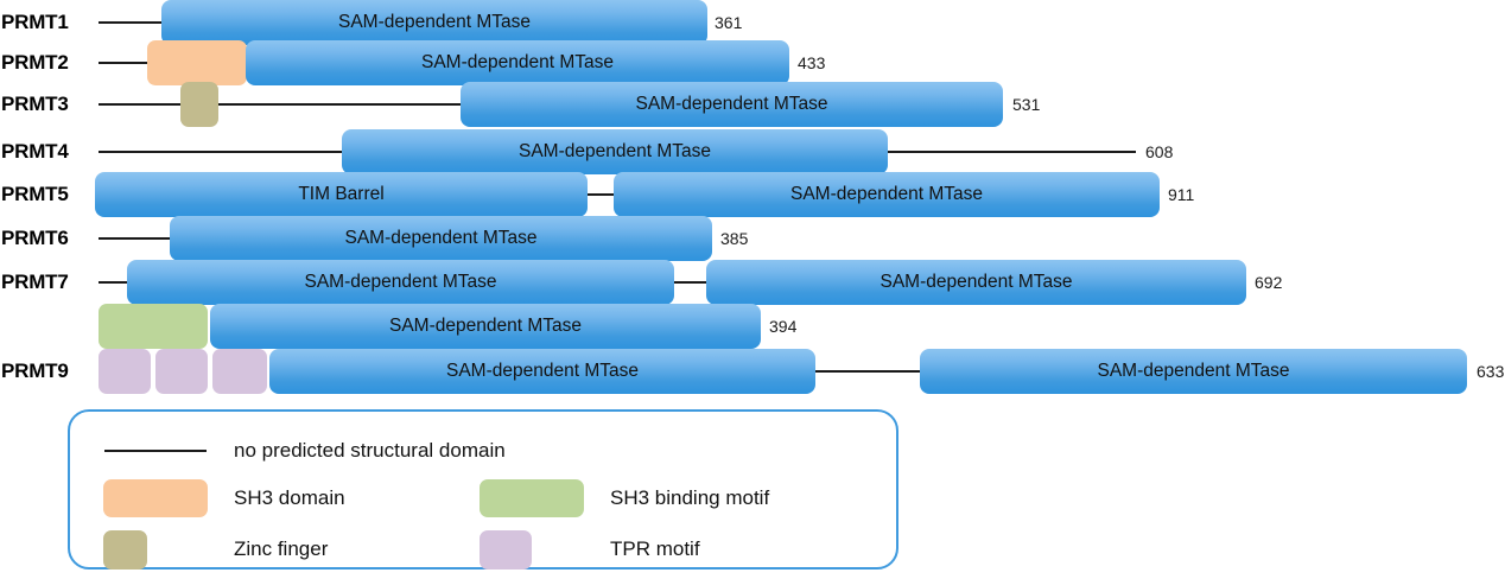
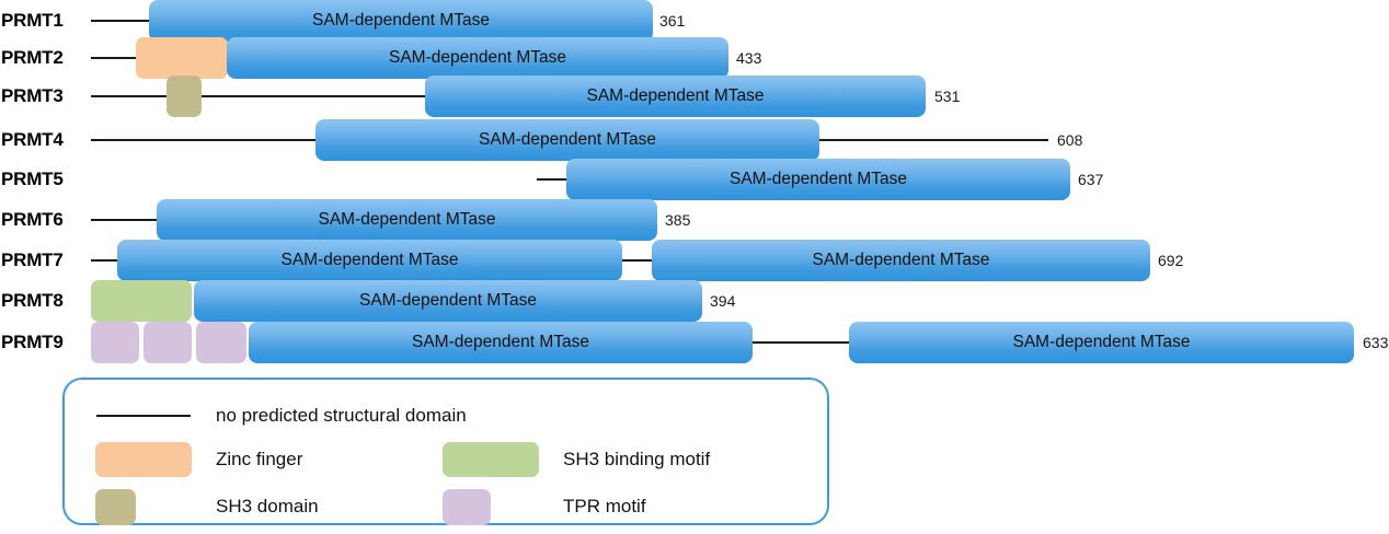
  PRMT1
  SAM-dependent MTase
  361
  PRMT2
  SAM-dependent MTase
  433
  PRMT3
  SAM-dependent MTase
  531
  PRMT4
  SAM-dependent MTase
  608
  PRMT5
- TIM Barrel
  SAM-dependent MTase
- 911
+ 637
  PRMT6
  SAM-dependent MTase
  385
  PRMT7
  SAM-dependent MTase
  SAM-dependent MTase
  692
+ PRMT8
  SAM-dependent MTase
  394
  PRMT9
  SAM-dependent MTase
  SAM-dependent MTase
  633
  no predicted structural domain
- SH3 domain
+ Zinc finger
  SH3 binding motif
- Zinc finger
+ SH3 domain
  TPR motif
